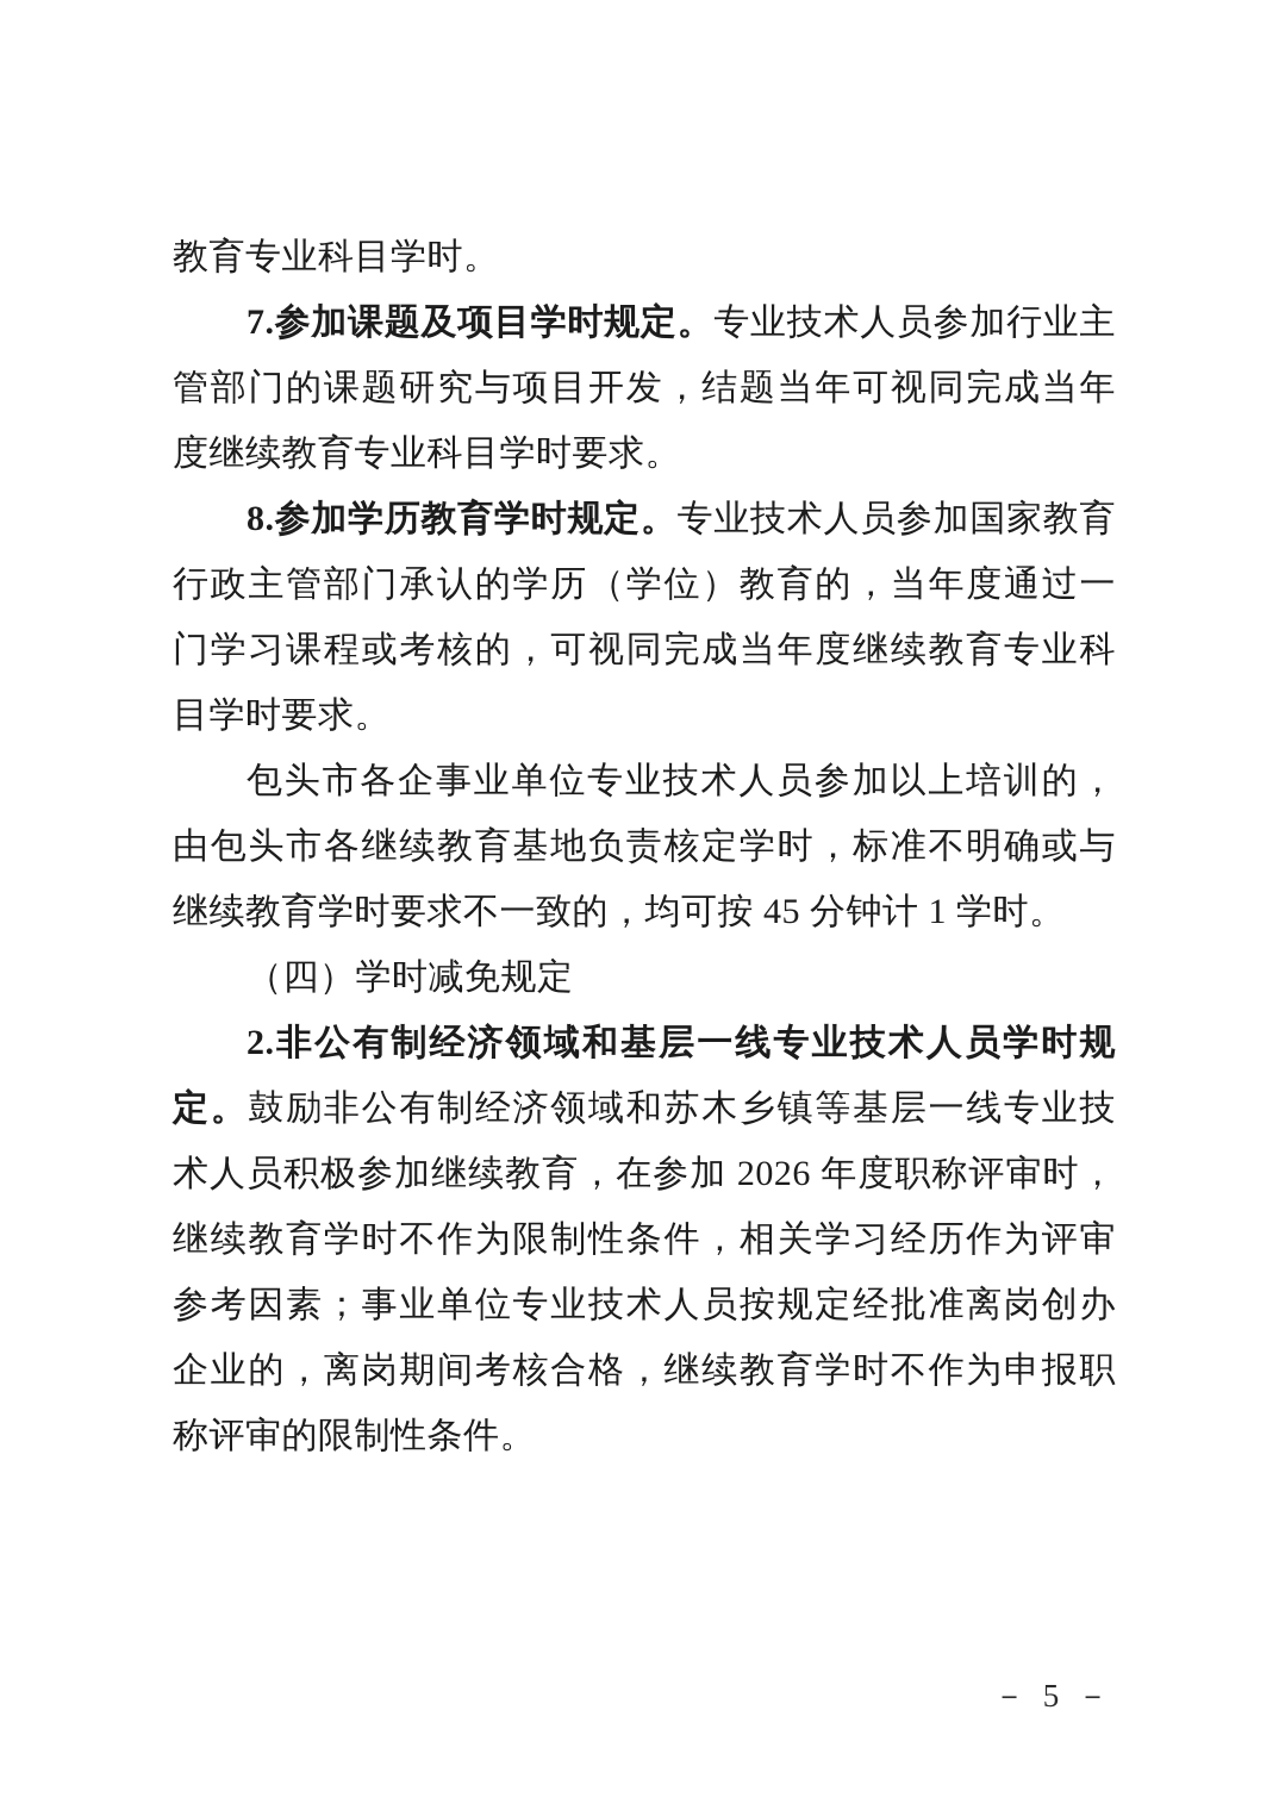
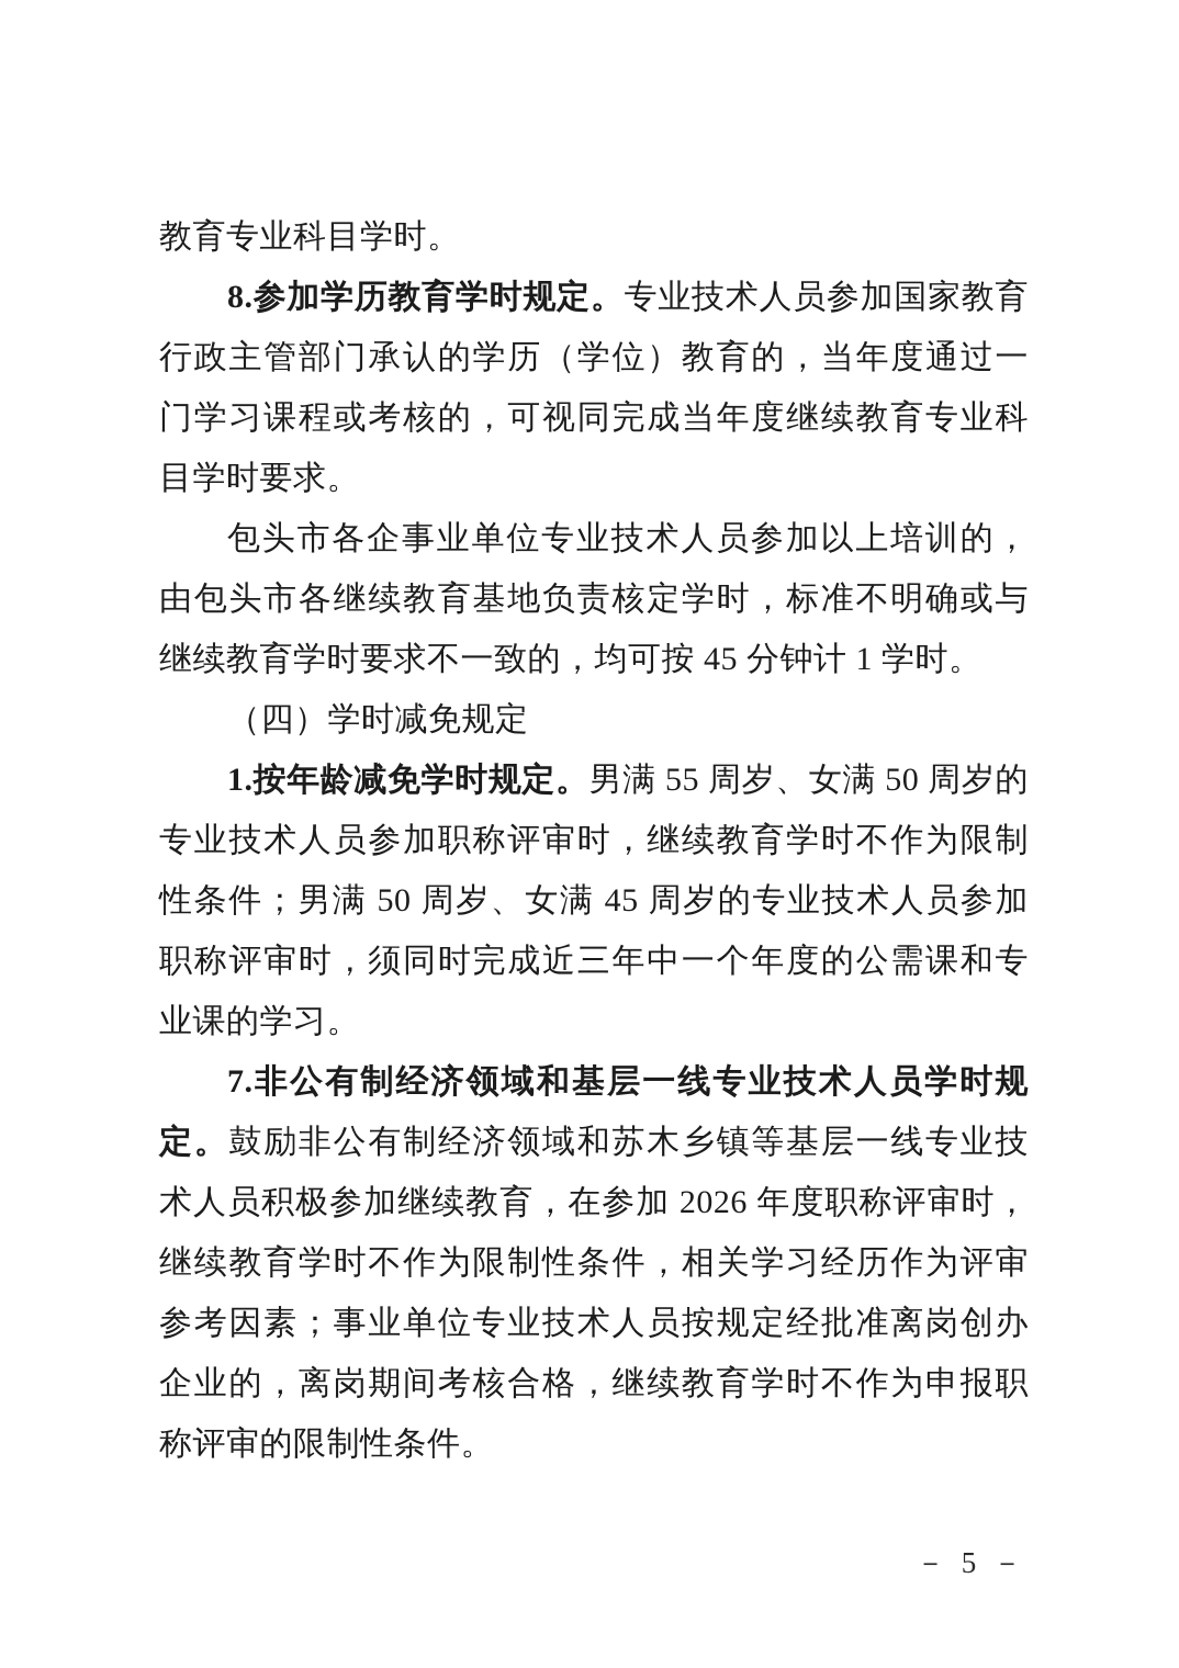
  教育专业科目学时。
- 7.参加课题及项目学时规定。专业技术人员参加行业主管部门的课题研究与项目开发，结题当年可视同完成当年度继续教育专业科目学时要求。
  8.参加学历教育学时规定。专业技术人员参加国家教育行政主管部门承认的学历（学位）教育的，当年度通过一门学习课程或考核的，可视同完成当年度继续教育专业科目学时要求。
  包头市各企事业单位专业技术人员参加以上培训的，由包头市各继续教育基地负责核定学时，标准不明确或与继续教育学时要求不一致的，均可按 45 分钟计 1 学时。
  （四）学时减免规定
+ 1.按年龄减免学时规定。男满 55 周岁、女满 50 周岁的专业技术人员参加职称评审时，继续教育学时不作为限制性条件；男满 50 周岁、女满 45 周岁的专业技术人员参加职称评审时，须同时完成近三年中一个年度的公需课和专业课的学习。
- 2.非公有制经济领域和基层一线专业技术人员学时规定。鼓励非公有制经济领域和苏木乡镇等基层一线专业技术人员积极参加继续教育，在参加 2026 年度职称评审时，继续教育学时不作为限制性条件，相关学习经历作为评审参考因素；事业单位专业技术人员按规定经批准离岗创办企业的，离岗期间考核合格，继续教育学时不作为申报职称评审的限制性条件。
+ 7.非公有制经济领域和基层一线专业技术人员学时规定。鼓励非公有制经济领域和苏木乡镇等基层一线专业技术人员积极参加继续教育，在参加 2026 年度职称评审时，继续教育学时不作为限制性条件，相关学习经历作为评审参考因素；事业单位专业技术人员按规定经批准离岗创办企业的，离岗期间考核合格，继续教育学时不作为申报职称评审的限制性条件。
  － 5 －
